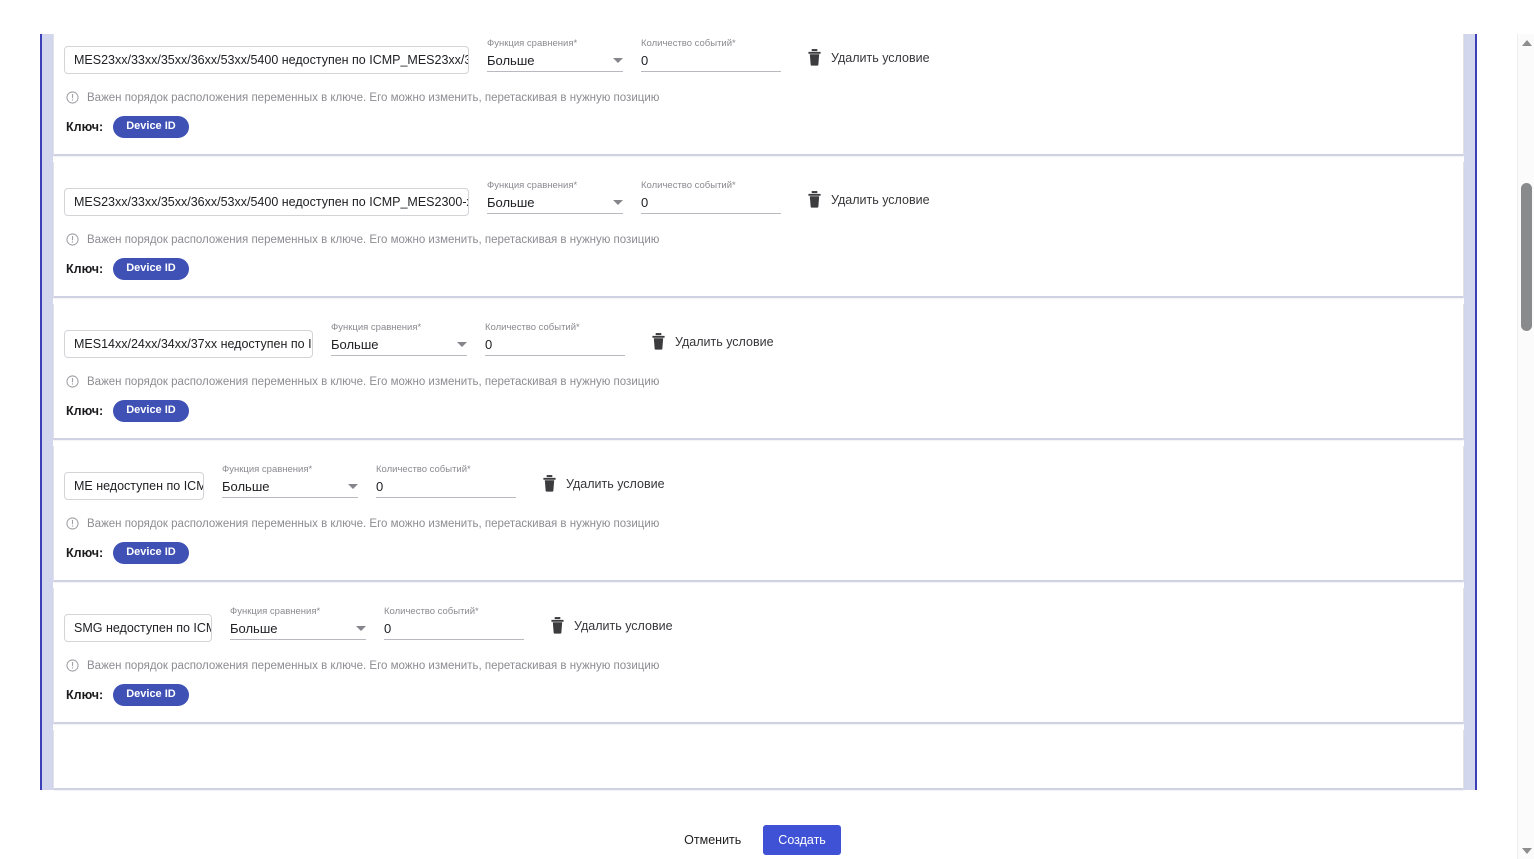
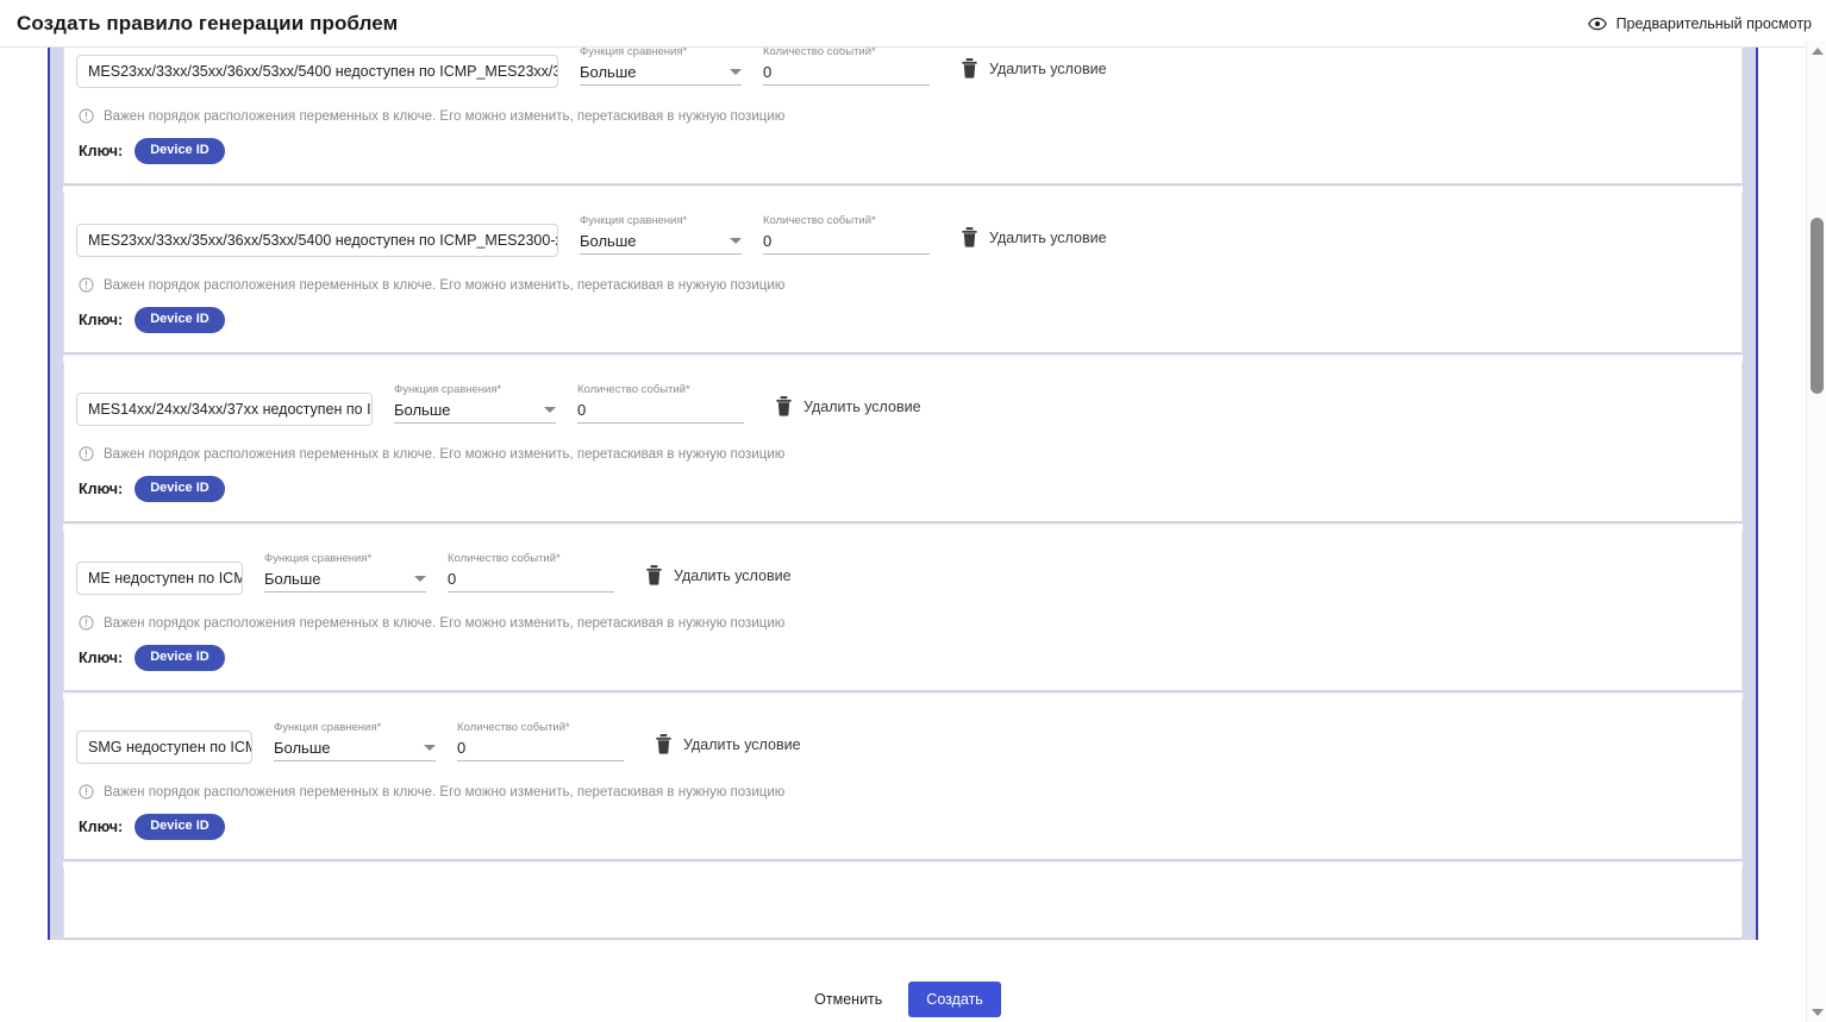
+ Создать правило генерации проблем
+ Предварительный просмотр
  MES23xx/33xx/35xx/36xx/53xx/5400 недоступен по ICMP_MES23xx/3
  Функция сравнения*
  Больше
  Количество событий*
  0
  Удалить условие
  Важен порядок расположения переменных в ключе. Его можно изменить, перетаскивая в нужную позицию
  Ключ:
  Device ID
  MES23xx/33xx/35xx/36xx/53xx/5400 недоступен по ICMP_MES2300-
  Функция сравнения*
  Больше
  Количество событий*
  0
  Удалить условие
  Важен порядок расположения переменных в ключе. Его можно изменить, перетаскивая в нужную позицию
  Ключ:
  Device ID
  MES14xx/24xx/34xx/37xx недоступен по I
  Функция сравнения*
  Больше
  Количество событий*
  0
  Удалить условие
  Важен порядок расположения переменных в ключе. Его можно изменить, перетаскивая в нужную позицию
  Ключ:
  Device ID
  ME недоступен по ICM
  Функция сравнения*
  Больше
  Количество событий*
  0
  Удалить условие
  Важен порядок расположения переменных в ключе. Его можно изменить, перетаскивая в нужную позицию
  Ключ:
  Device ID
  SMG недоступен по IC
  Функция сравнения*
  Больше
  Количество событий*
  0
  Удалить условие
  Важен порядок расположения переменных в ключе. Его можно изменить, перетаскивая в нужную позицию
  Ключ:
  Device ID
  Отменить
  Создать
